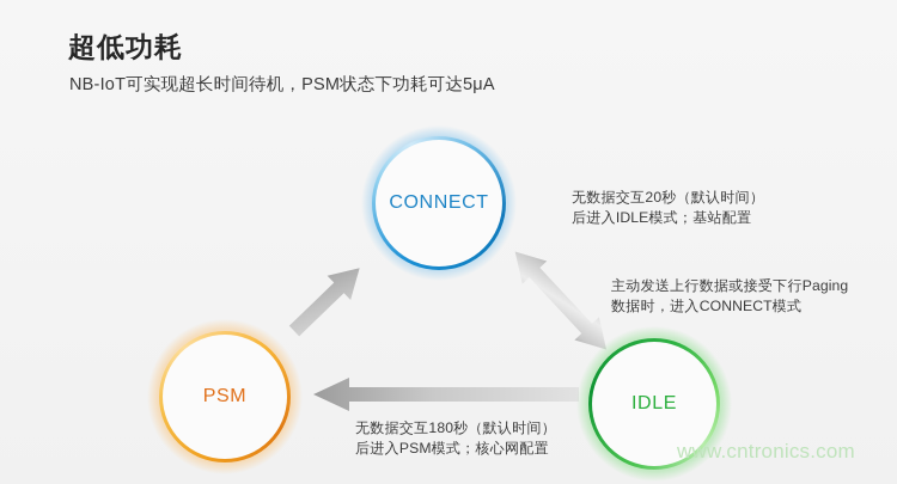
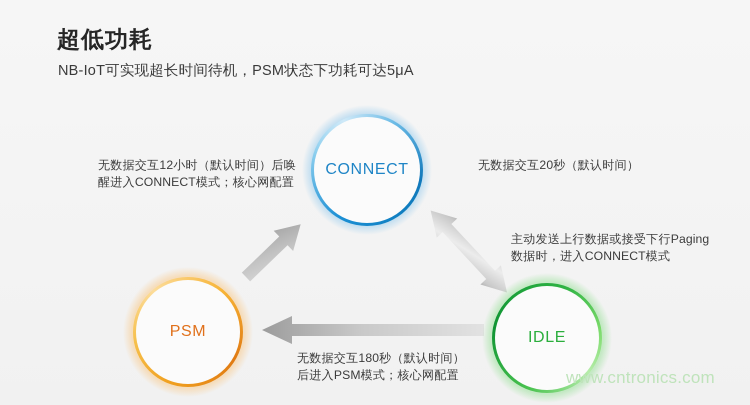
  超低功耗
  NB-IoT可实现超长时间待机，PSM状态下功耗可达5μA
  CONNECT
  PSM
  IDLE
+ 无数据交互12小时（默认时间）后唤
+ 醒进入CONNECT模式；核心网配置
  无数据交互20秒（默认时间）
- 后进入IDLE模式；基站配置
  主动发送上行数据或接受下行Paging
  数据时，进入CONNECT模式
  无数据交互180秒（默认时间）
  后进入PSM模式；核心网配置
  www.cntronics.com
